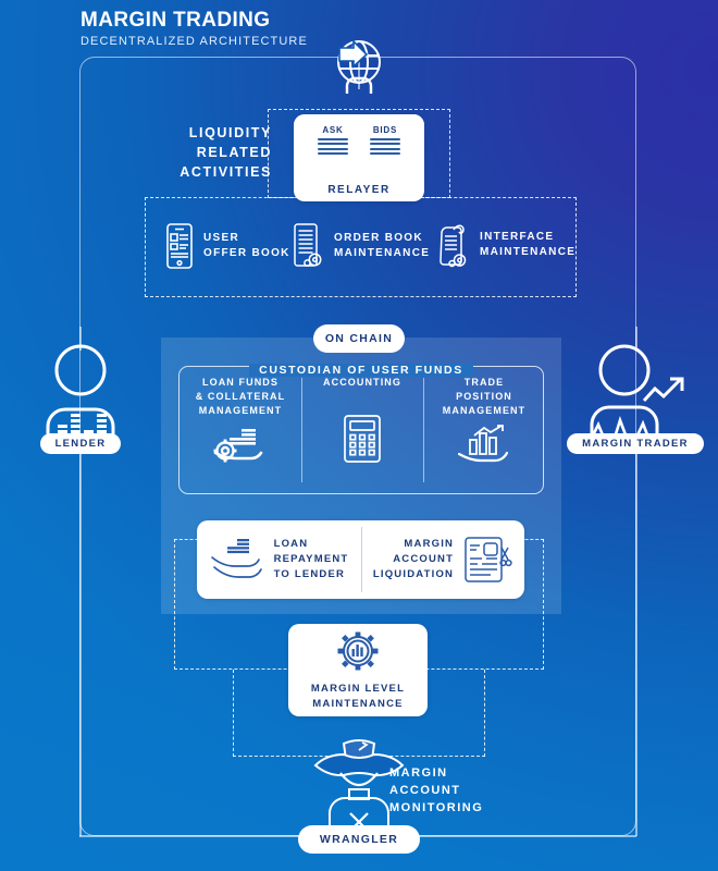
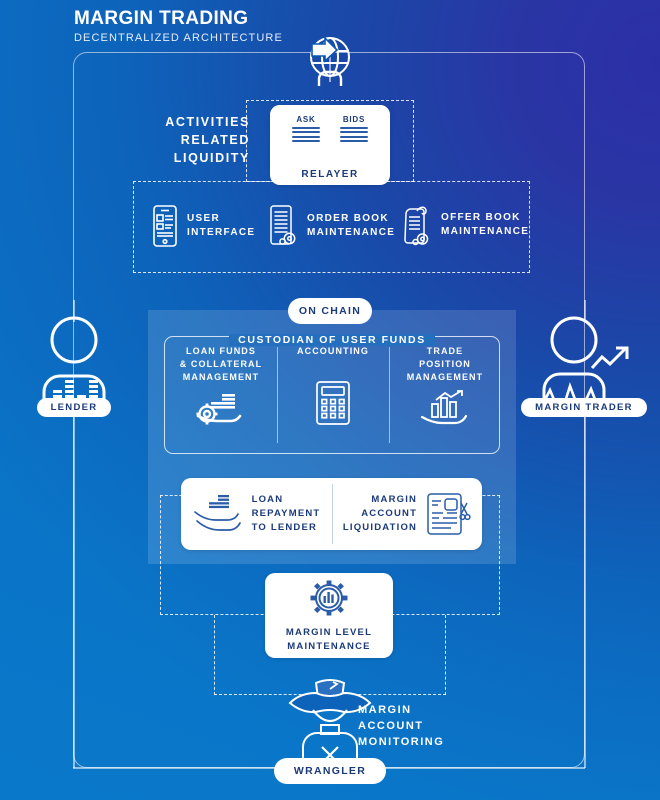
  MARGIN TRADING
  DECENTRALIZED ARCHITECTURE
- LIQUIDITY
+ ACTIVITIES
  RELATED
- ACTIVITIES
+ LIQUIDITY
  ASK
  BIDS
  RELAYER
  USER
- OFFER BOOK
+ INTERFACE
  ORDER BOOK
  MAINTENANCE
- INTERFACE
+ OFFER BOOK
  MAINTENANCE
  ON CHAIN
  CUSTODIAN OF USER FUNDS
  LOAN FUNDS
  & COLLATERAL
  MANAGEMENT
  ACCOUNTING
  TRADE
  POSITION
  MANAGEMENT
  LOAN
  REPAYMENT
  TO LENDER
  MARGIN
  ACCOUNT
  LIQUIDATION
  MARGIN LEVEL
  MAINTENANCE
  WRANGLER
  MARGIN
  ACCOUNT
  MONITORING
  LENDER
  MARGIN TRADER
